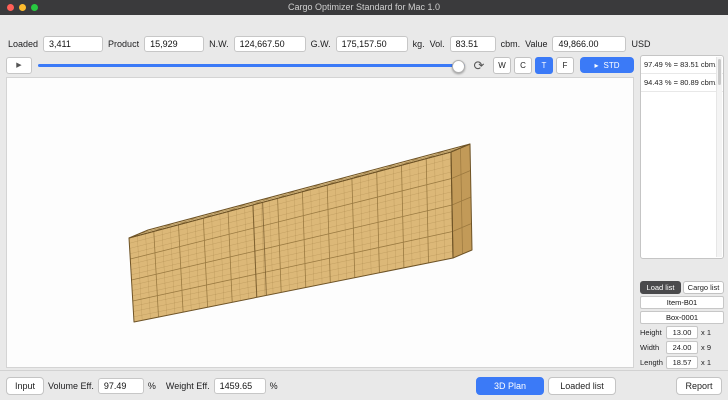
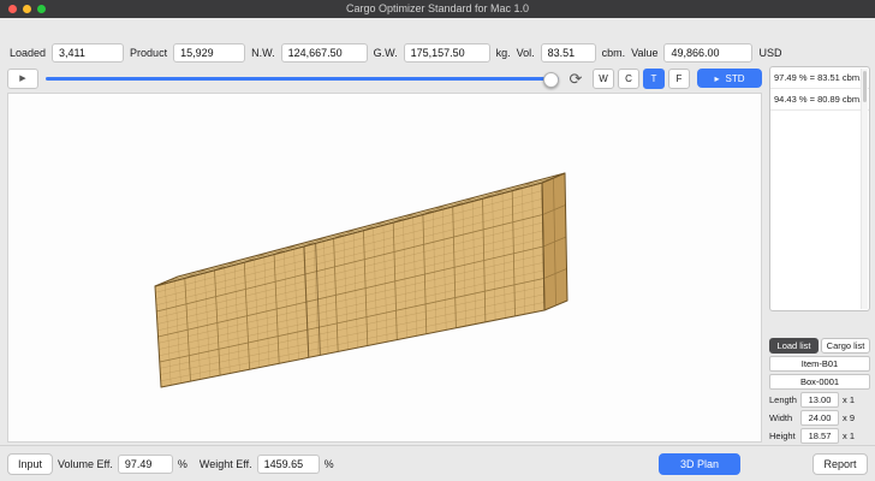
  Cargo Optimizer Standard for Mac 1.0
  Loaded
  3,411
  Product
  15,929
  N.W.
  124,667.50
  G.W.
  175,157.50
  kg.
  Vol.
  83.51
  cbm.
  Value
  49,866.00
  USD
  ⟳
  W
  C
  T
  F
  ▸
  STD
  97.49 % = 83.51 cbm
  94.43 % = 80.89 cbm
  Load list
  Cargo list
  Item-B01
  Box-0001
- Height
+ Length
  13.00
  x 1
  Width
  24.00
  x 9
- Length
+ Height
  18.57
  x 1
  Input
  Volume Eff.
  97.49
  %
  Weight Eff.
  1459.65
  %
  3D Plan
- Loaded list
  Report
